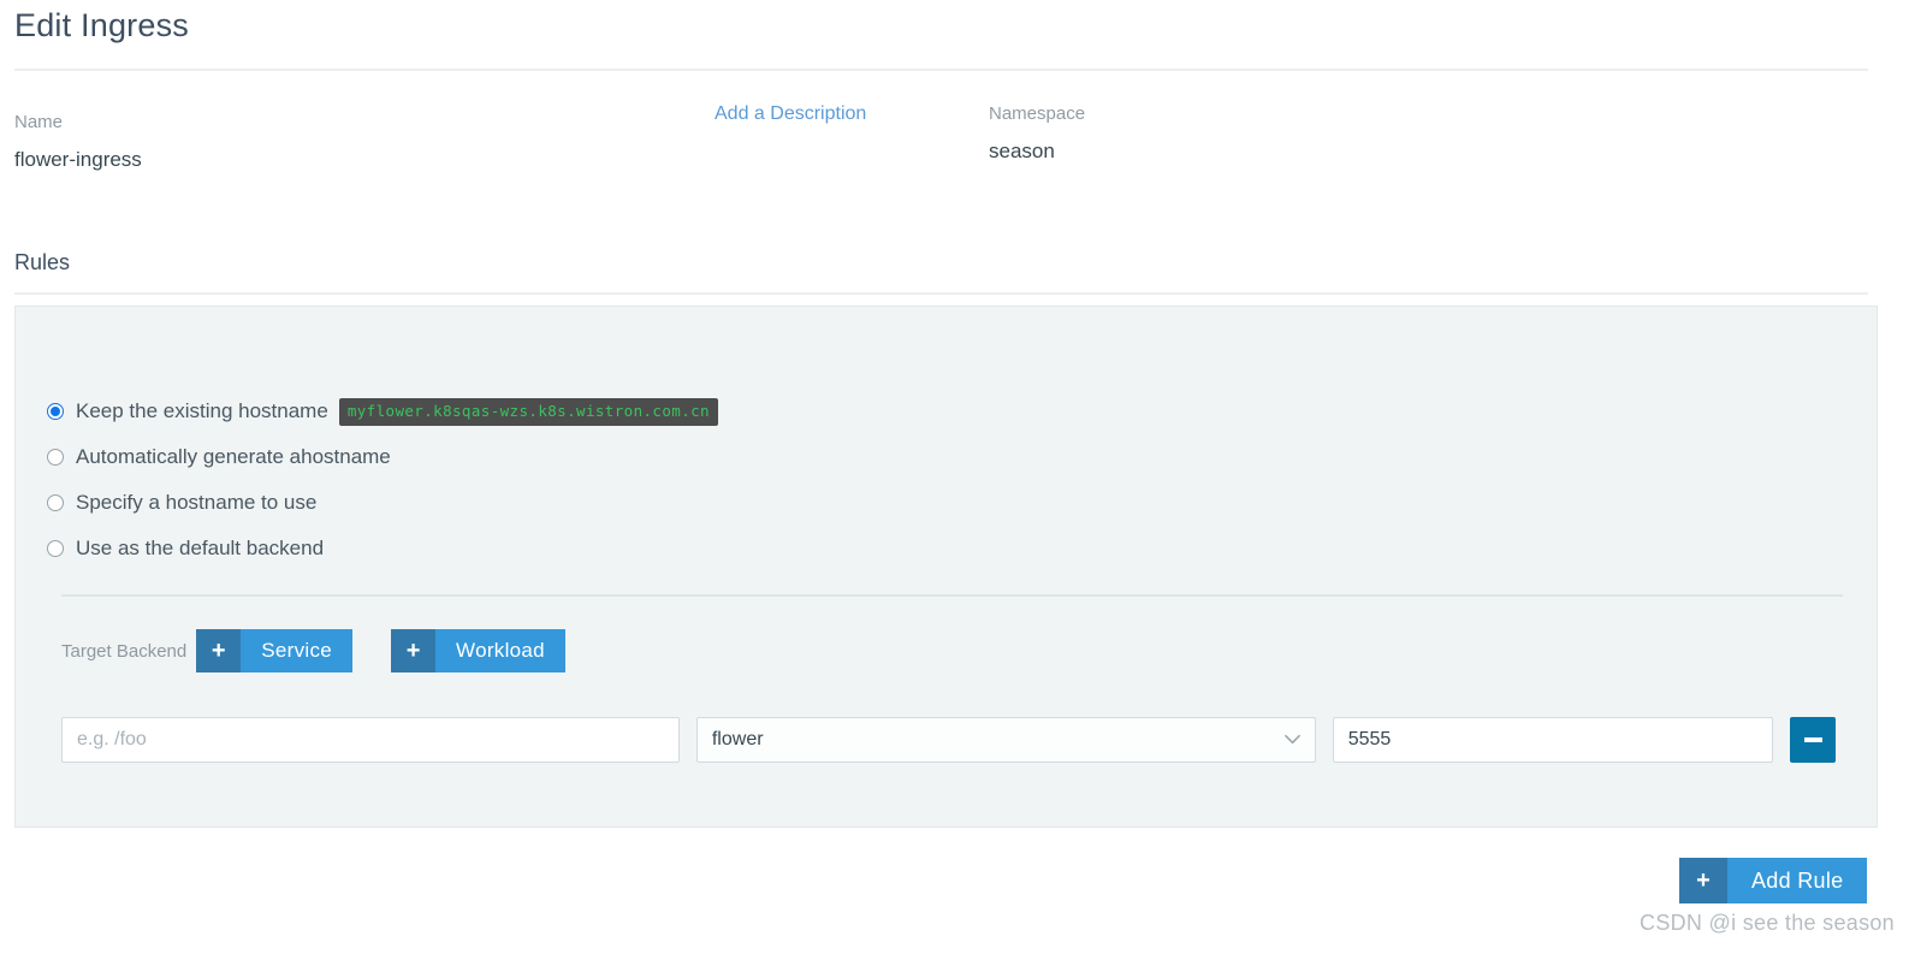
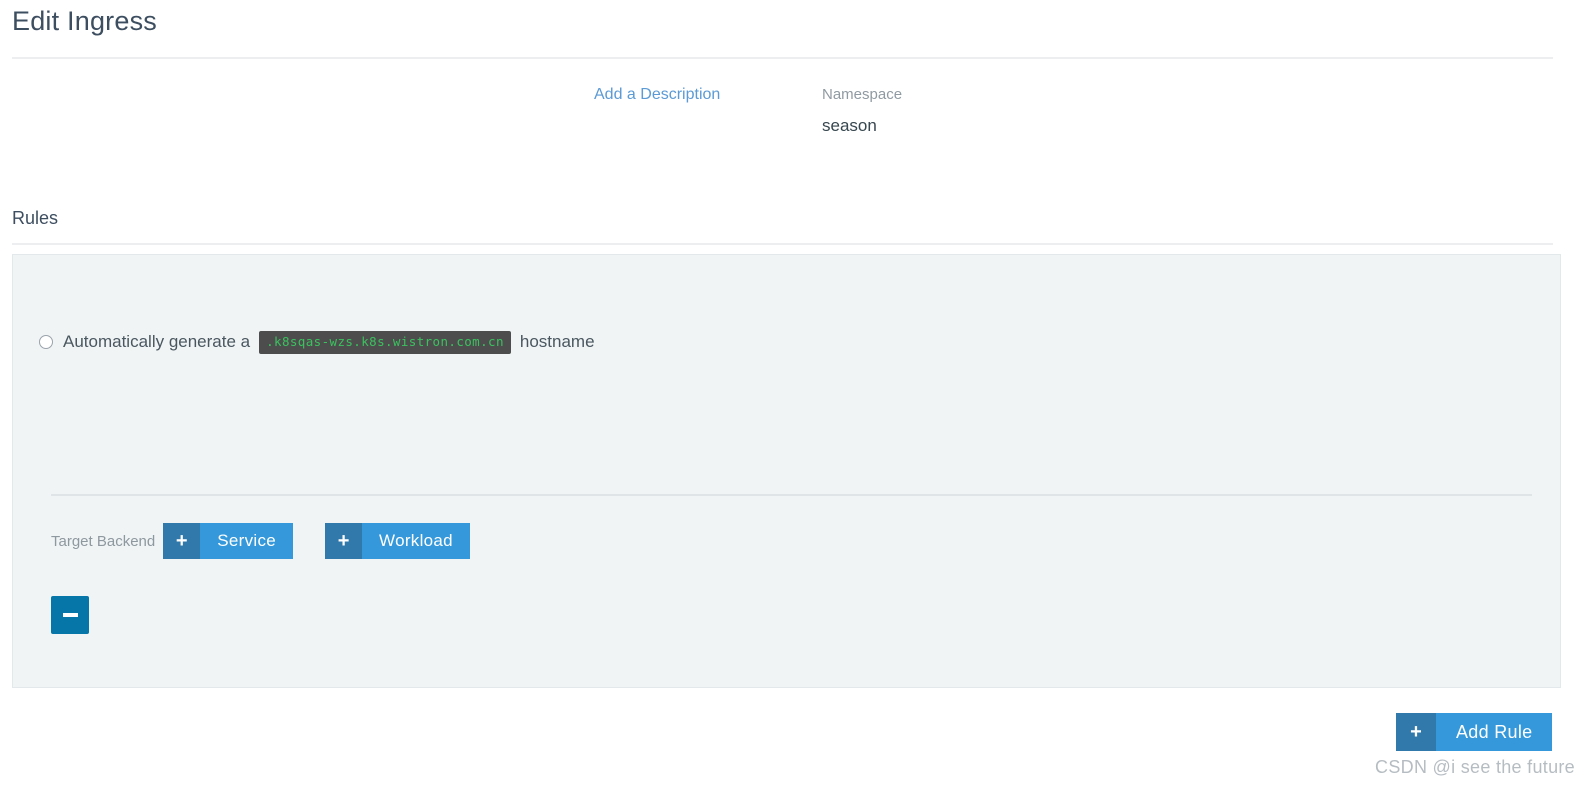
  Edit Ingress
- Name
- flower-ingress
  Add a Description
  Namespace
  season
  Rules
- Keep the existing hostname
- myflower.k8sqas-wzs.k8s.wistron.com.cn
  Automatically generate a
+ .k8sqas-wzs.k8s.wistron.com.cn
  hostname
- Specify a hostname to use
- Use as the default backend
  Target Backend
  +
  Service
  +
  Workload
- e.g. /foo
- flower
- 5555
  +
  Add Rule
- CSDN @i see the season
+ CSDN @i see the future
